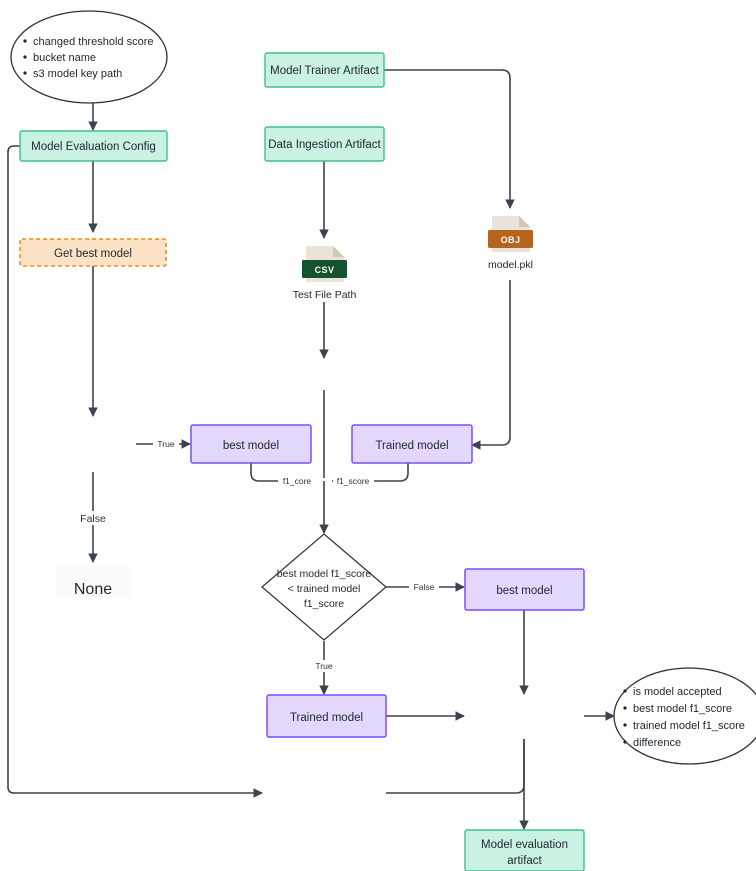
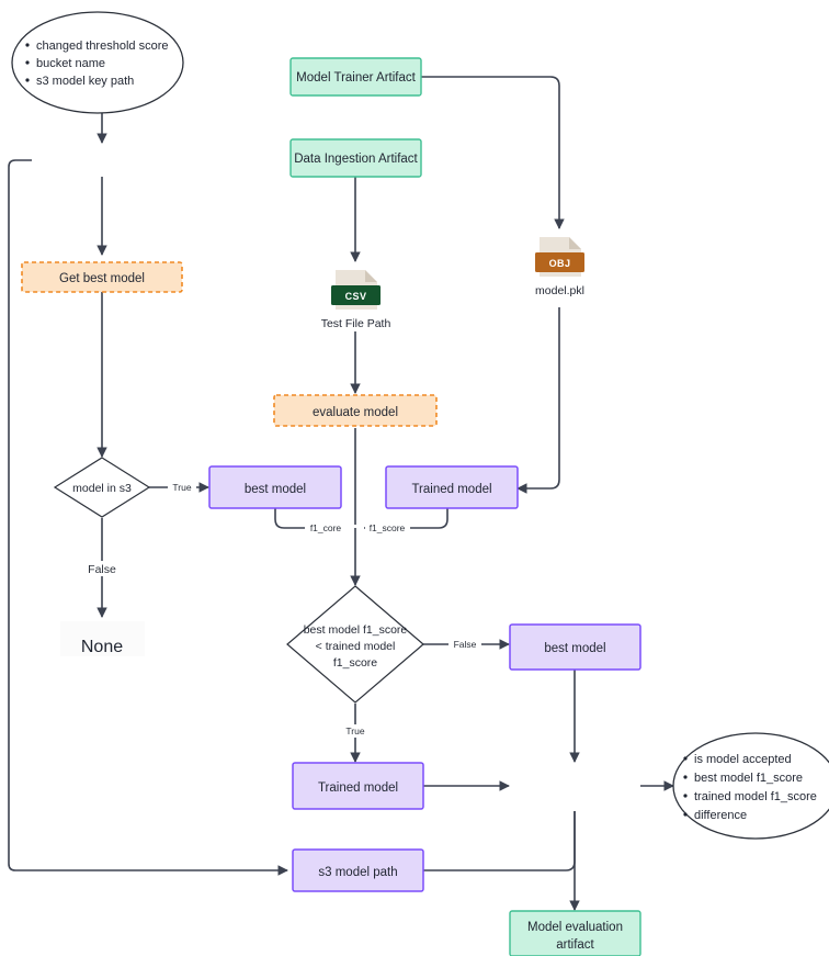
  True
  False
  f1_core
  f1_score
  False
  True
  changed threshold score
  bucket name
  s3 model key path
- Model Evaluation Config
  Get best model
+ model in s3
  None
  Model Trainer Artifact
  Data Ingestion Artifact
  CSV
  Test File Path
  OBJ
  model.pkl
+ evaluate model
  best model
  Trained model
  best model f1_score
  < trained model
  f1_score
  best model
  Trained model
+ s3 model path
  Model evaluation
  artifact
  is model accepted
  best model f1_score
  trained model f1_score
  difference
